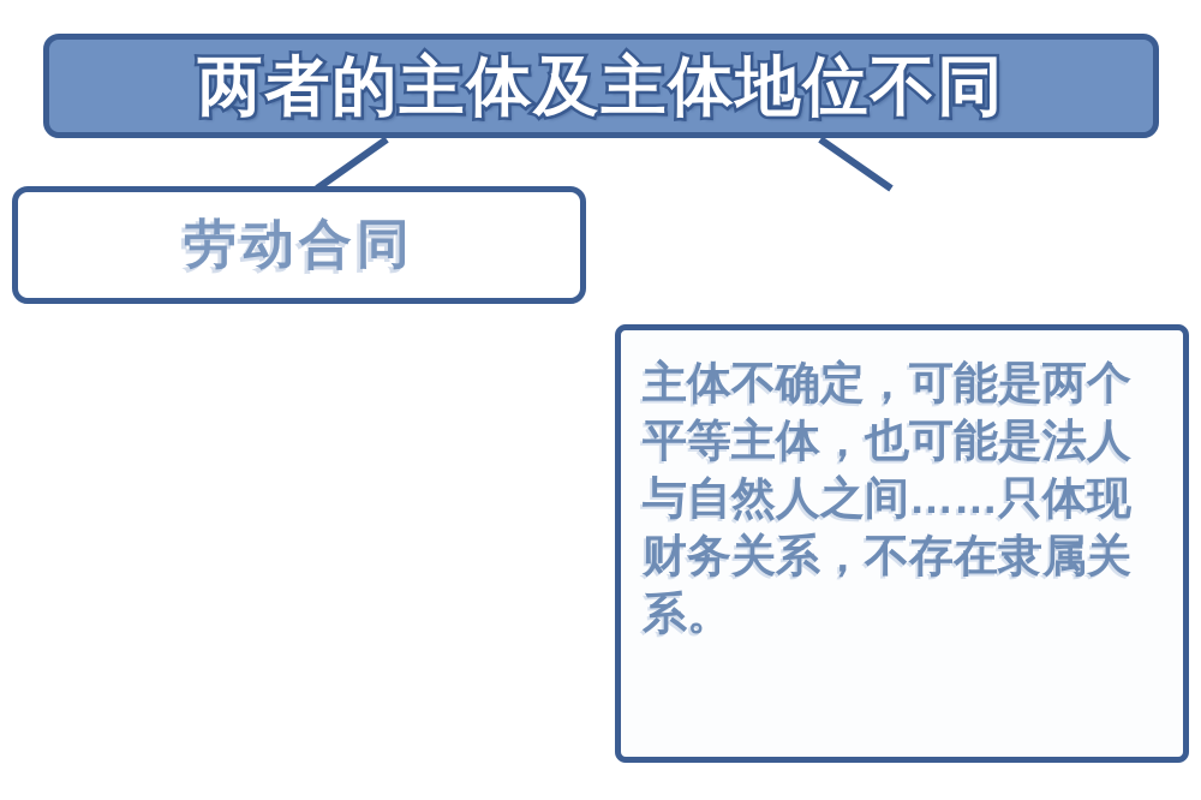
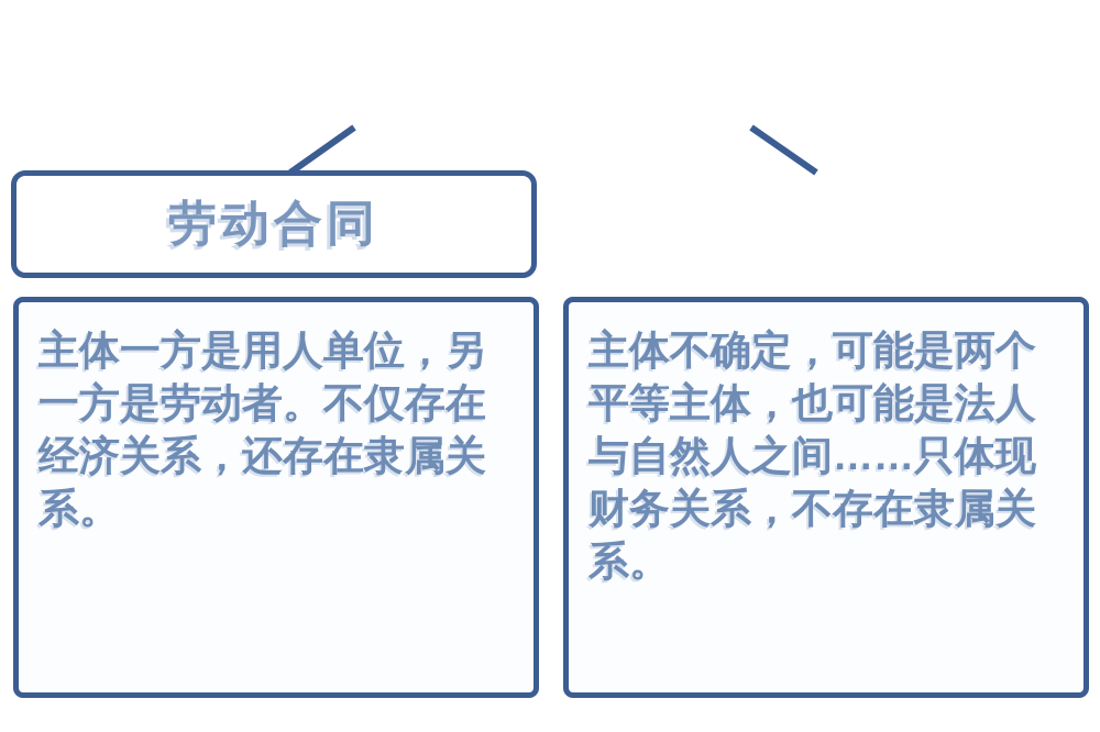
- 两者的主体及主体地位不同
  劳动合同
+ 主体一方是用人单位，另一方是劳动者。不仅存在经济关系，还存在隶属关系。
  主体不确定，可能是两个平等主体，也可能是法人与自然人之间……只体现财务关系，不存在隶属关系。
